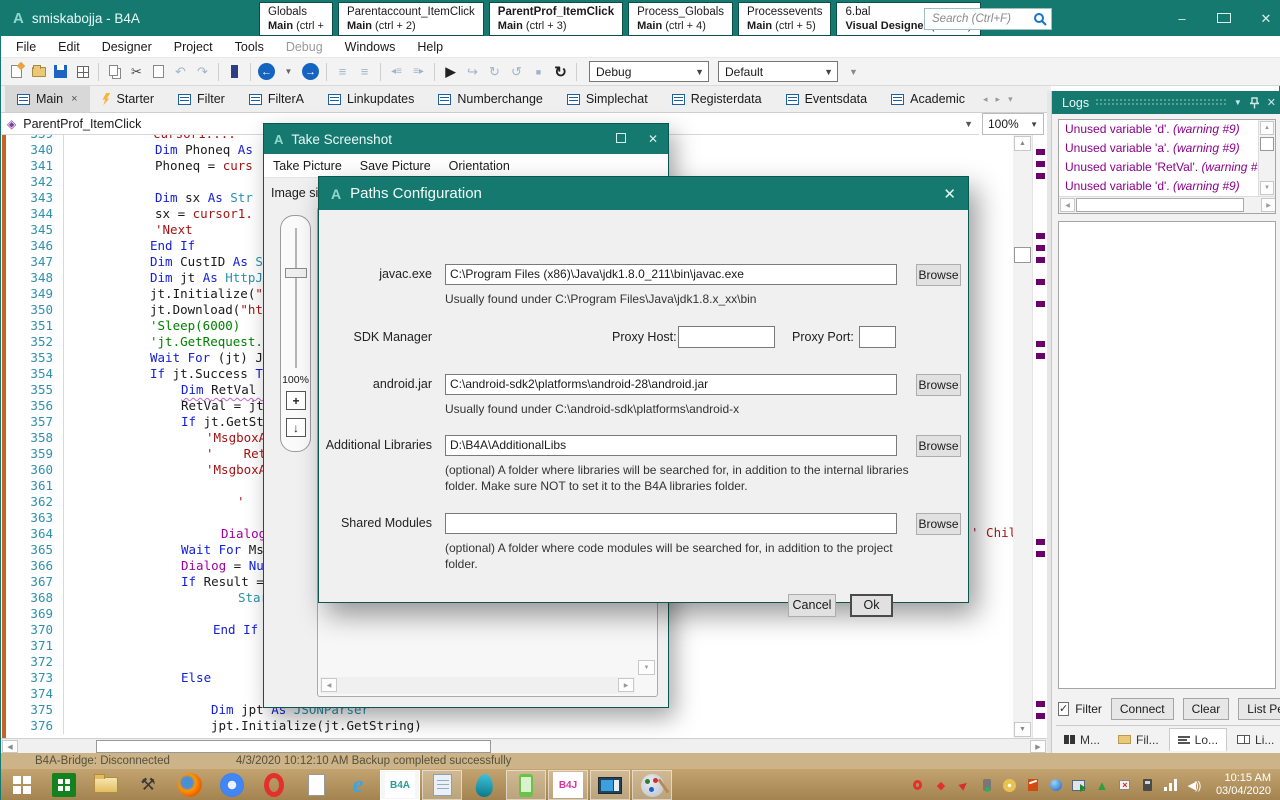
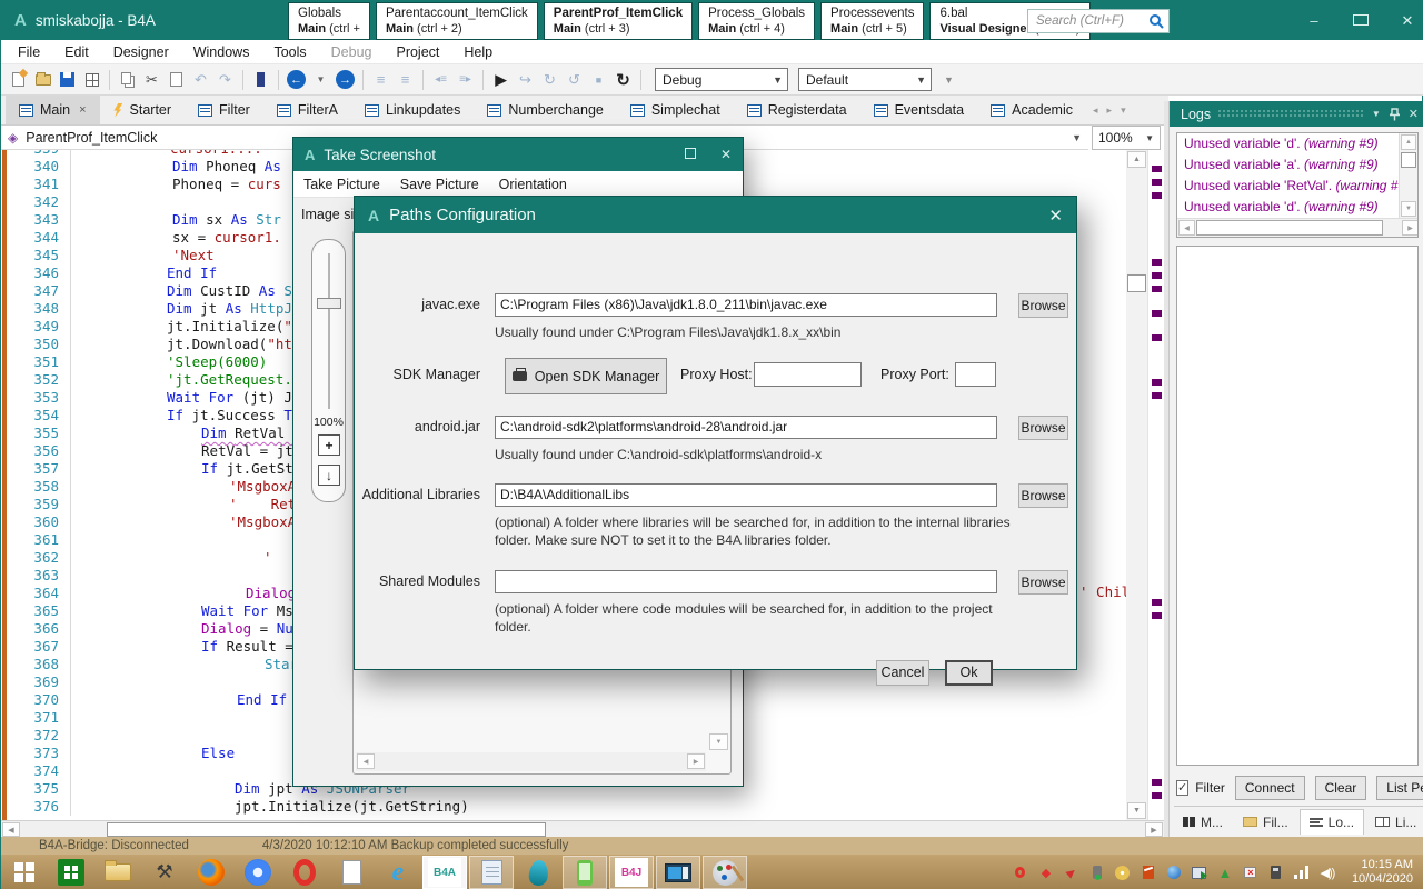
  A
  smiskabojja - B4A
  Globals
  Main (ctrl +
  Parentaccount_ItemClick
  Main (ctrl + 2)
  ParentProf_ItemClick
  Main (ctrl + 3)
  Process_Globals
  Main (ctrl + 4)
  Processevents
  Main (ctrl + 5)
  6.bal
  Search (Ctrl+F)
  –
  ✕
  File
  Edit
  Designer
- Project
+ Windows
  Tools
  Debug
- Windows
+ Project
  Help
  ✂
  ↶
  ↷
  ←
  ▼
  →
  ≡
  ≡
  ◂≡
  ≡▸
  ▶
  ↪
  ↻
  ↺
  ■
  ↻
  Debug
  ▼
  Default
  ▼
  ▼
  Main
  ×
  Starter
  Filter
  FilterA
  Linkupdates
  Numberchange
  Simplechat
  Registerdata
  Eventsdata
  Academic
  ◂
  ▸
  ▾
  ◈
  ParentProf_ItemClick
  ▼
  100%
  ▼
  340
  Dim Phoneq As
  341
  Phoneq = curs
  342
  343
  Dim sx As Str
  344
  sx = cursor1.
  345
  'Next
  346
  End If
  347
  Dim CustID As S
  348
  Dim jt As HttpJ
  349
  jt.Initialize("
  350
  jt.Download("ht
  351
  'Sleep(6000)
  352
  'jt.GetRequest.
  353
  Wait For (jt) J
  354
  If jt.Success T
  355
  Dim RetVal
  356
  RetVal = jt
  357
  If jt.GetSt
  358
  'Msgbox
  359
  360
  'Msgbox
  361
  362
  363
  364
  Dialo
  365
  Wait For Ms
  366
  Dialog = Nu
  367
  If Result =
  368
  369
  370
  End If
  371
  372
  373
  Else
  374
  375
  Dim jpt As JSONParser
  376
  jpt.Initialize(jt.GetString)
  Logs
  ▼
  ✕
  Unused variable 'd'. (warning #9)
  Unused variable 'a'. (warning #9)
  Unused variable 'RetVal'. (warning #
  Unused variable 'd'. (warning #9)
  ✓
  Filter
  Connect
  Clear
  M...
  Fil...
  Lo...
  Li...
  A
  Take Screenshot
  ✕
  Take Picture
  Save Picture
  Orientation
  Image si
  100%
  +
  ↓
  A
  Paths Configuration
  ✕
+ Open SDK Manager
  SDK Manager
  Proxy Host:
  Proxy Port:
  Cancel
  Ok
  javac.exe
  C:\Program Files (x86)\Java\jdk1.8.0_211\bin\javac.exe
  Browse
  Usually found under C:\Program Files\Java\jdk1.8.x_xx\bin
  android.jar
  C:\android-sdk2\platforms\android-28\android.jar
  Browse
  Usually found under C:\android-sdk\platforms\android-x
  Additional Libraries
  D:\B4A\AdditionalLibs
  Browse
  (optional) A folder where libraries will be searched for, in addition to the internal libraries folder. Make sure NOT to set it to the B4A libraries folder.
  Shared Modules
  Browse
  (optional) A folder where code modules will be searched for, in addition to the project folder.
  B4A-Bridge: Disconnected
  4/3/2020 10:12:10 AM Backup completed successfully
  ⚒
  e
  B4A
  B4J
  ◆
  ▲
  ×
  ◀))
  10:15 AM
- 03/04/2020
+ 10/04/2020
